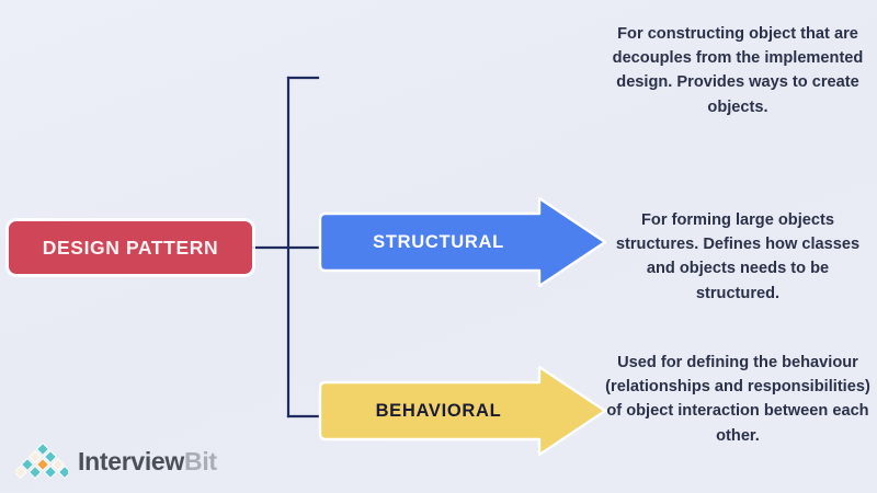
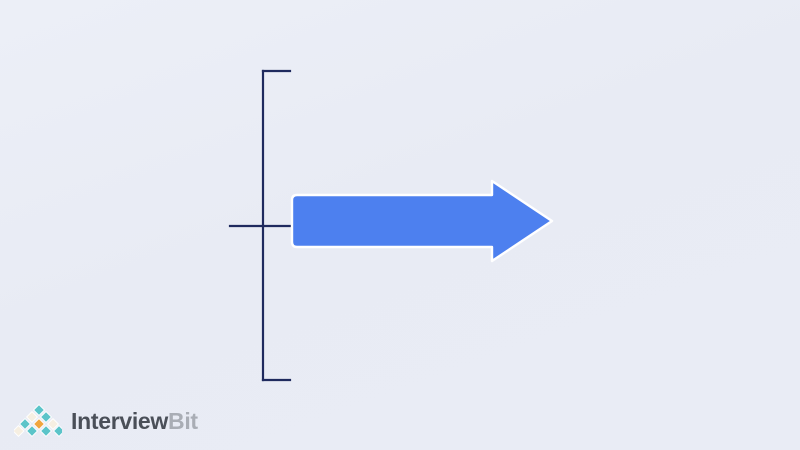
- DESIGN PATTERN
- STRUCTURAL
- BEHAVIORAL
- For constructing object that are decouples from the implemented design. Provides ways to create objects.
- For forming large objects structures. Defines how classes and objects needs to be structured.
- Used for defining the behaviour (relationships and responsibilities) of object interaction between each other.
  InterviewBit
